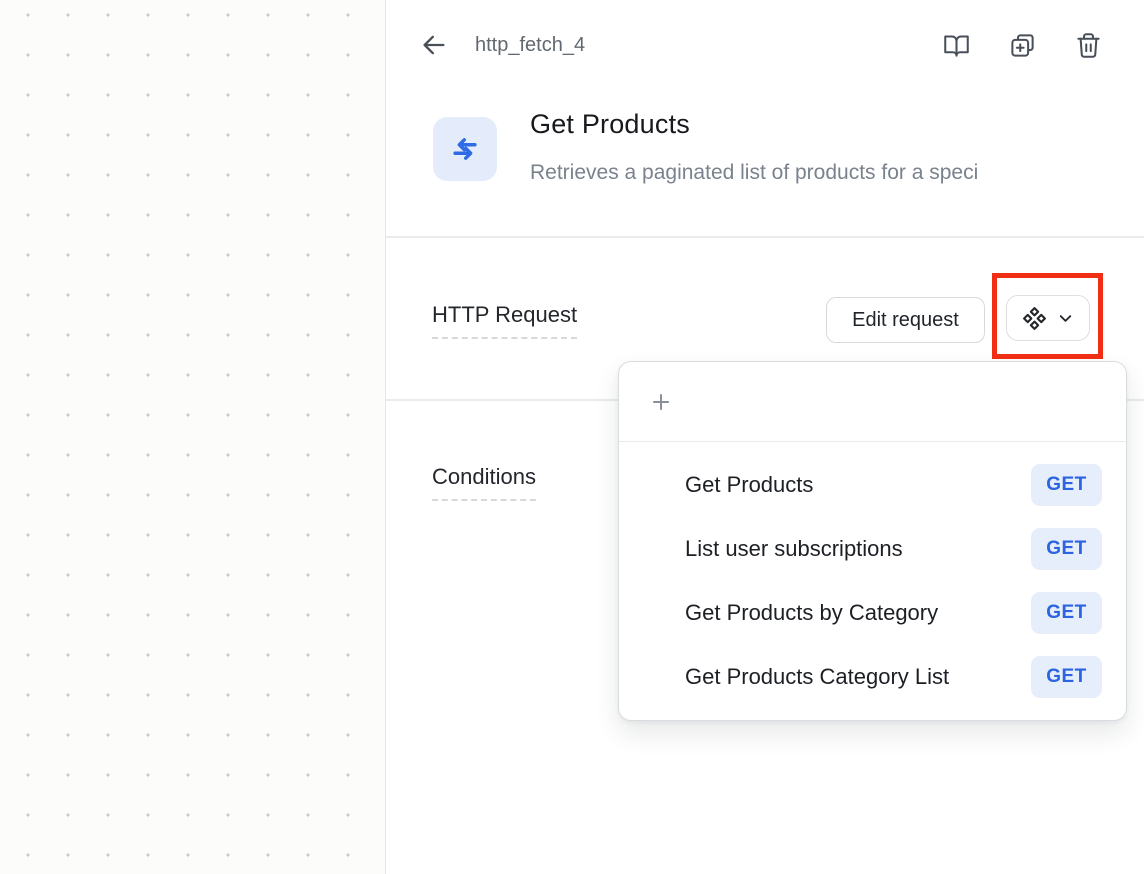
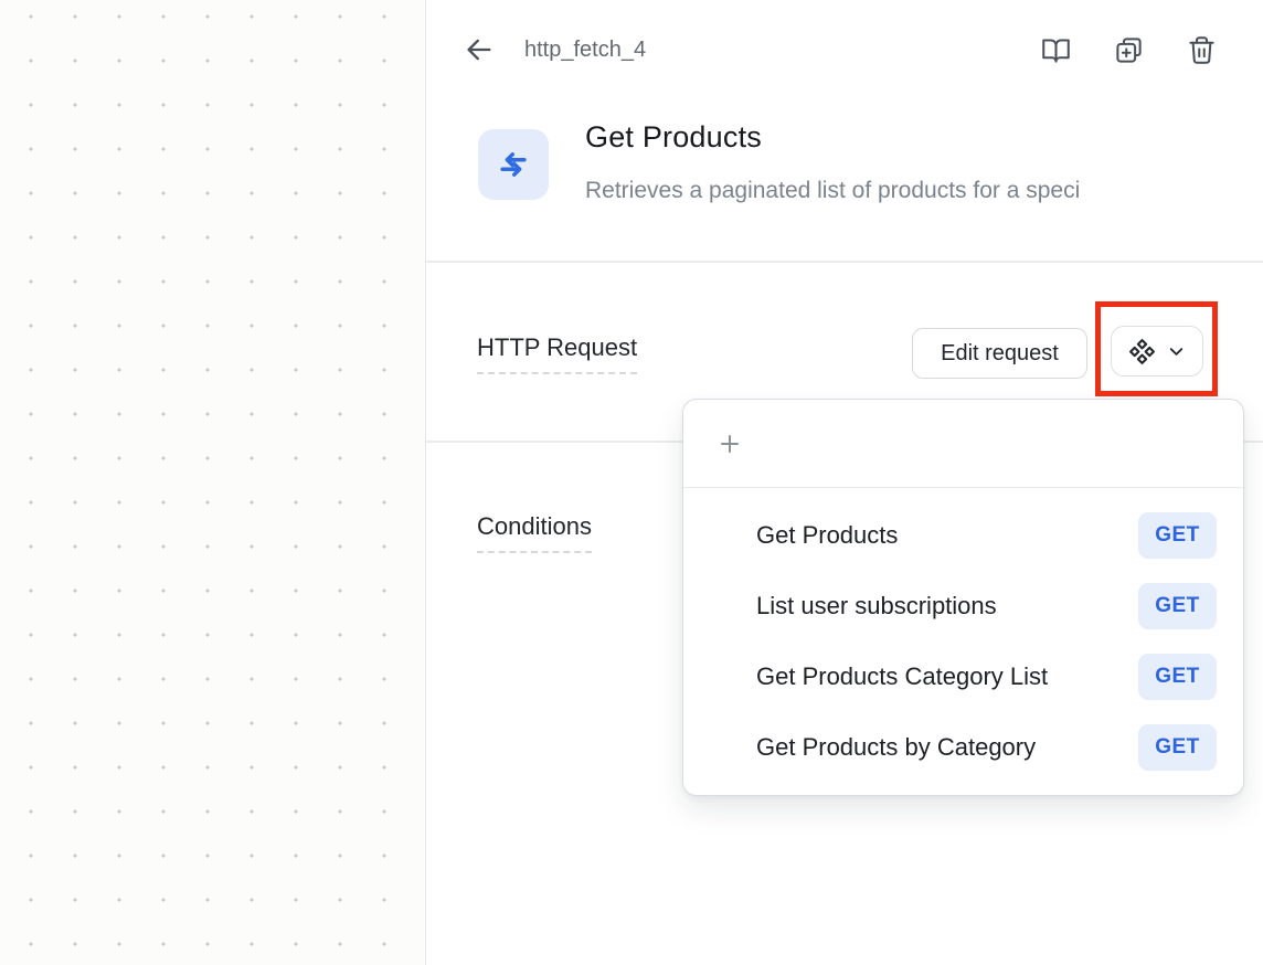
  http_fetch_4
  Get Products
  Retrieves a paginated list of products for a speci
  HTTP Request
  Edit request
  Conditions
  Get Products
  GET
  List user subscriptions
  GET
- Get Products by Category
+ Get Products Category List
  GET
- Get Products Category List
+ Get Products by Category
  GET
